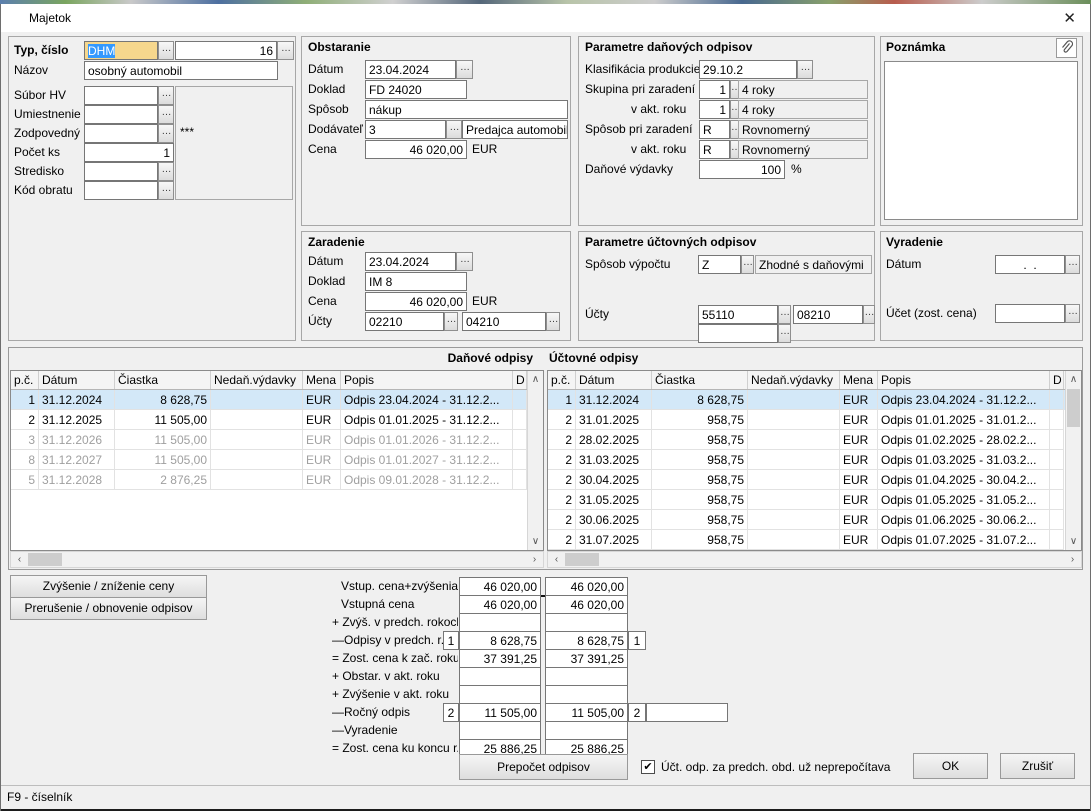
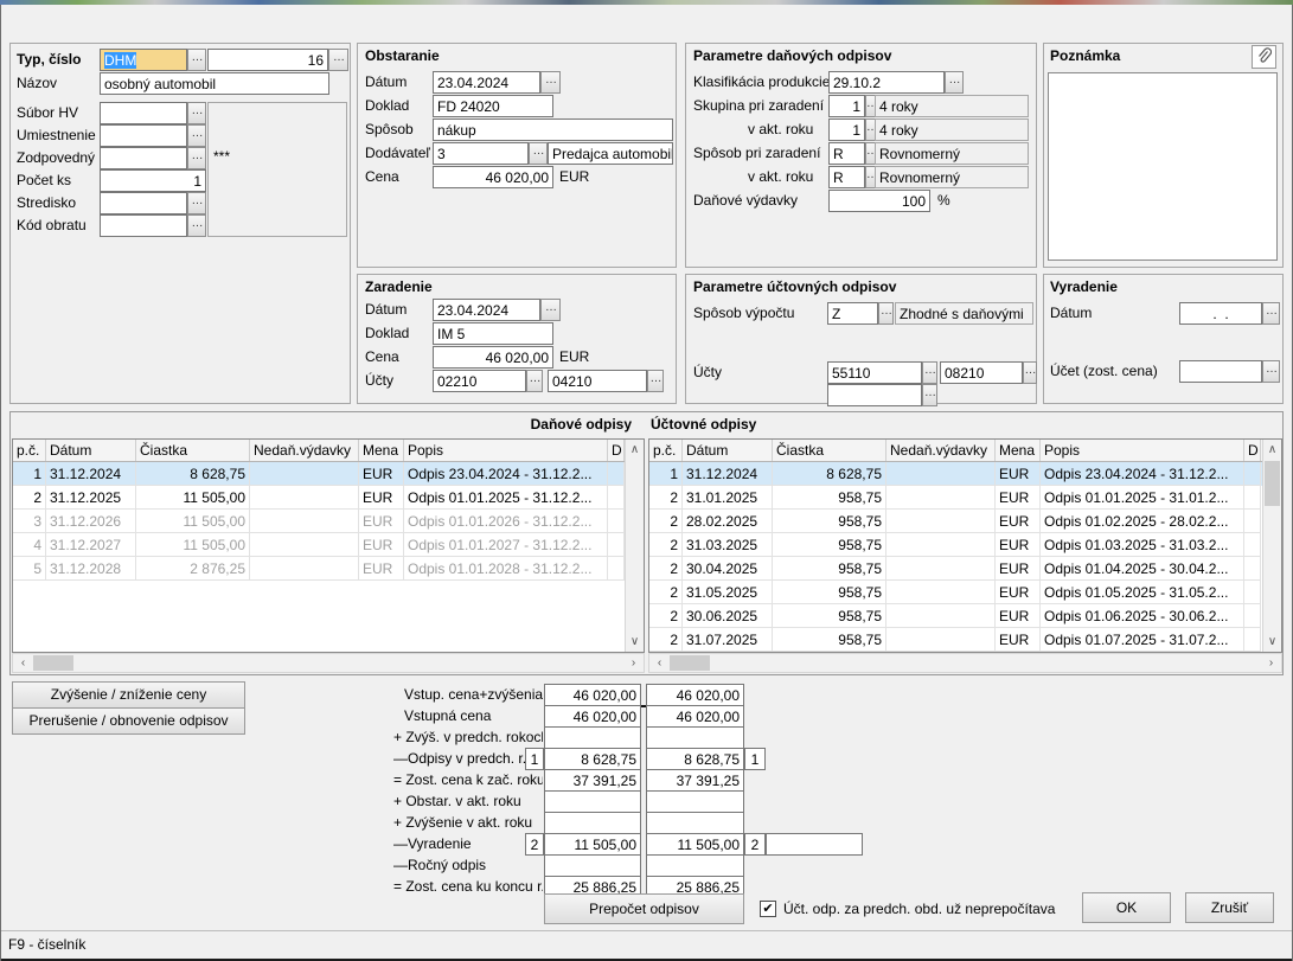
- Majetok
- ✕
  Typ, číslo
  DHM
  …
  16
  …
  Názov
  osobný automobil
  Súbor HV
  …
  Umiestnenie
  …
  Zodpovedný
  …
  Počet ks
  1
  Stredisko
  …
  Kód obratu
  …
  ***
  Obstaranie
  Dátum
  23.04.2024
  …
  Doklad
  FD 24020
  Spôsob
  nákup
  Dodávateľ
  3
  …
  Predajca automobil
  Cena
  46 020,00
  EUR
  Zaradenie
  Dátum
  23.04.2024
  …
  Doklad
- IM 8
+ IM 5
  Cena
  46 020,00
  EUR
  Účty
  02210
  …
  04210
  …
  Parametre daňových odpisov
  Klasifikácia produkcie
  29.10.2
  …
  Skupina pri zaradení
  1
  …
  4 roky
  v akt. roku
  1
  …
  4 roky
  Spôsob pri zaradení
  R
  …
  Rovnomerný
  v akt. roku
  R
  …
  Rovnomerný
  Daňové výdavky
  100
  %
  Parametre účtovných odpisov
  Spôsob výpočtu
  Z
  …
  Zhodné s daňovými
  Účty
  55110
  …
  08210
  …
  …
  Poznámka
  Vyradenie
  Dátum
  . .
  …
  Účet (zost. cena)
  …
  Daňové odpisy
  Účtovné odpisy
  p.č.
  Dátum
  Čiastka
  Nedaň.výdavky
  Mena
  Popis
  D
  1
  31.12.2024
  8 628,75
  EUR
  Odpis 23.04.2024 - 31.12.2...
  2
  31.12.2025
  11 505,00
  EUR
  Odpis 01.01.2025 - 31.12.2...
  3
  31.12.2026
  11 505,00
  EUR
  Odpis 01.01.2026 - 31.12.2...
- 8
+ 4
  31.12.2027
  11 505,00
  EUR
  Odpis 01.01.2027 - 31.12.2...
  5
  31.12.2028
  2 876,25
  EUR
- Odpis 09.01.2028 - 31.12.2...
+ Odpis 01.01.2028 - 31.12.2...
  ∧
  ∨
  ‹
  ›
  p.č.
  Dátum
  Čiastka
  Nedaň.výdavky
  Mena
  Popis
  D
  1
  31.12.2024
  8 628,75
  EUR
  Odpis 23.04.2024 - 31.12.2...
  2
  31.01.2025
  958,75
  EUR
  Odpis 01.01.2025 - 31.01.2...
  2
  28.02.2025
  958,75
  EUR
  Odpis 01.02.2025 - 28.02.2...
  2
  31.03.2025
  958,75
  EUR
  Odpis 01.03.2025 - 31.03.2...
  2
  30.04.2025
  958,75
  EUR
  Odpis 01.04.2025 - 30.04.2...
  2
  31.05.2025
  958,75
  EUR
  Odpis 01.05.2025 - 31.05.2...
  2
  30.06.2025
  958,75
  EUR
  Odpis 01.06.2025 - 30.06.2...
  2
  31.07.2025
  958,75
  EUR
  Odpis 01.07.2025 - 31.07.2...
  ∧
  ∨
  ‹
  ›
  Zvýšenie / zníženie ceny
  Prerušenie / obnovenie odpisov
  Vstup. cena+zvýšenia
  46 020,00
  46 020,00
  Vstupná cena
  46 020,00
  46 020,00
  + Zvýš. v predch. rokoc
  —Odpisy v predch. r
  1
  8 628,75
  8 628,75
  1
  = Zost. cena k zač. roku
  37 391,25
  37 391,25
  + Obstar. v akt. roku
  + Zvýšenie v akt. roku
- —Ročný odpis
+ —Vyradenie
  2
  11 505,00
  11 505,00
  2
- —Vyradenie
+ —Ročný odpis
  = Zost. cena ku koncu r
  25 886,25
  25 886,25
  Prepočet odpisov
  ✔
  Účt. odp. za predch. obd. už neprepočítava
  OK
  Zrušiť
  F9 - číselník
